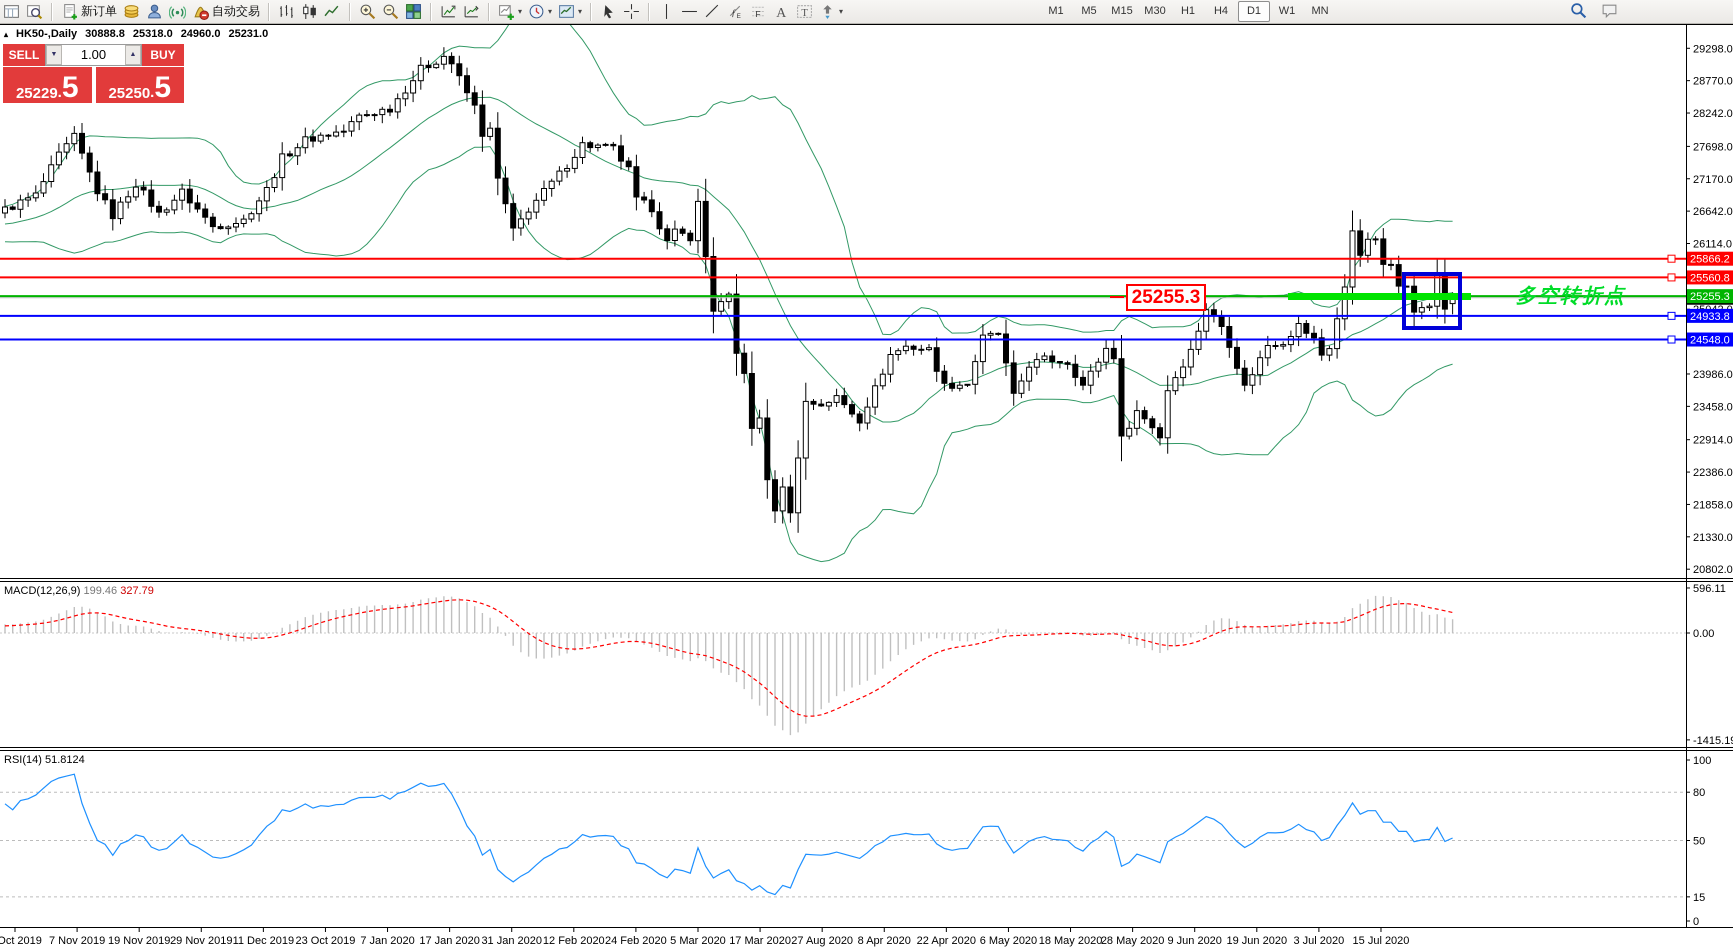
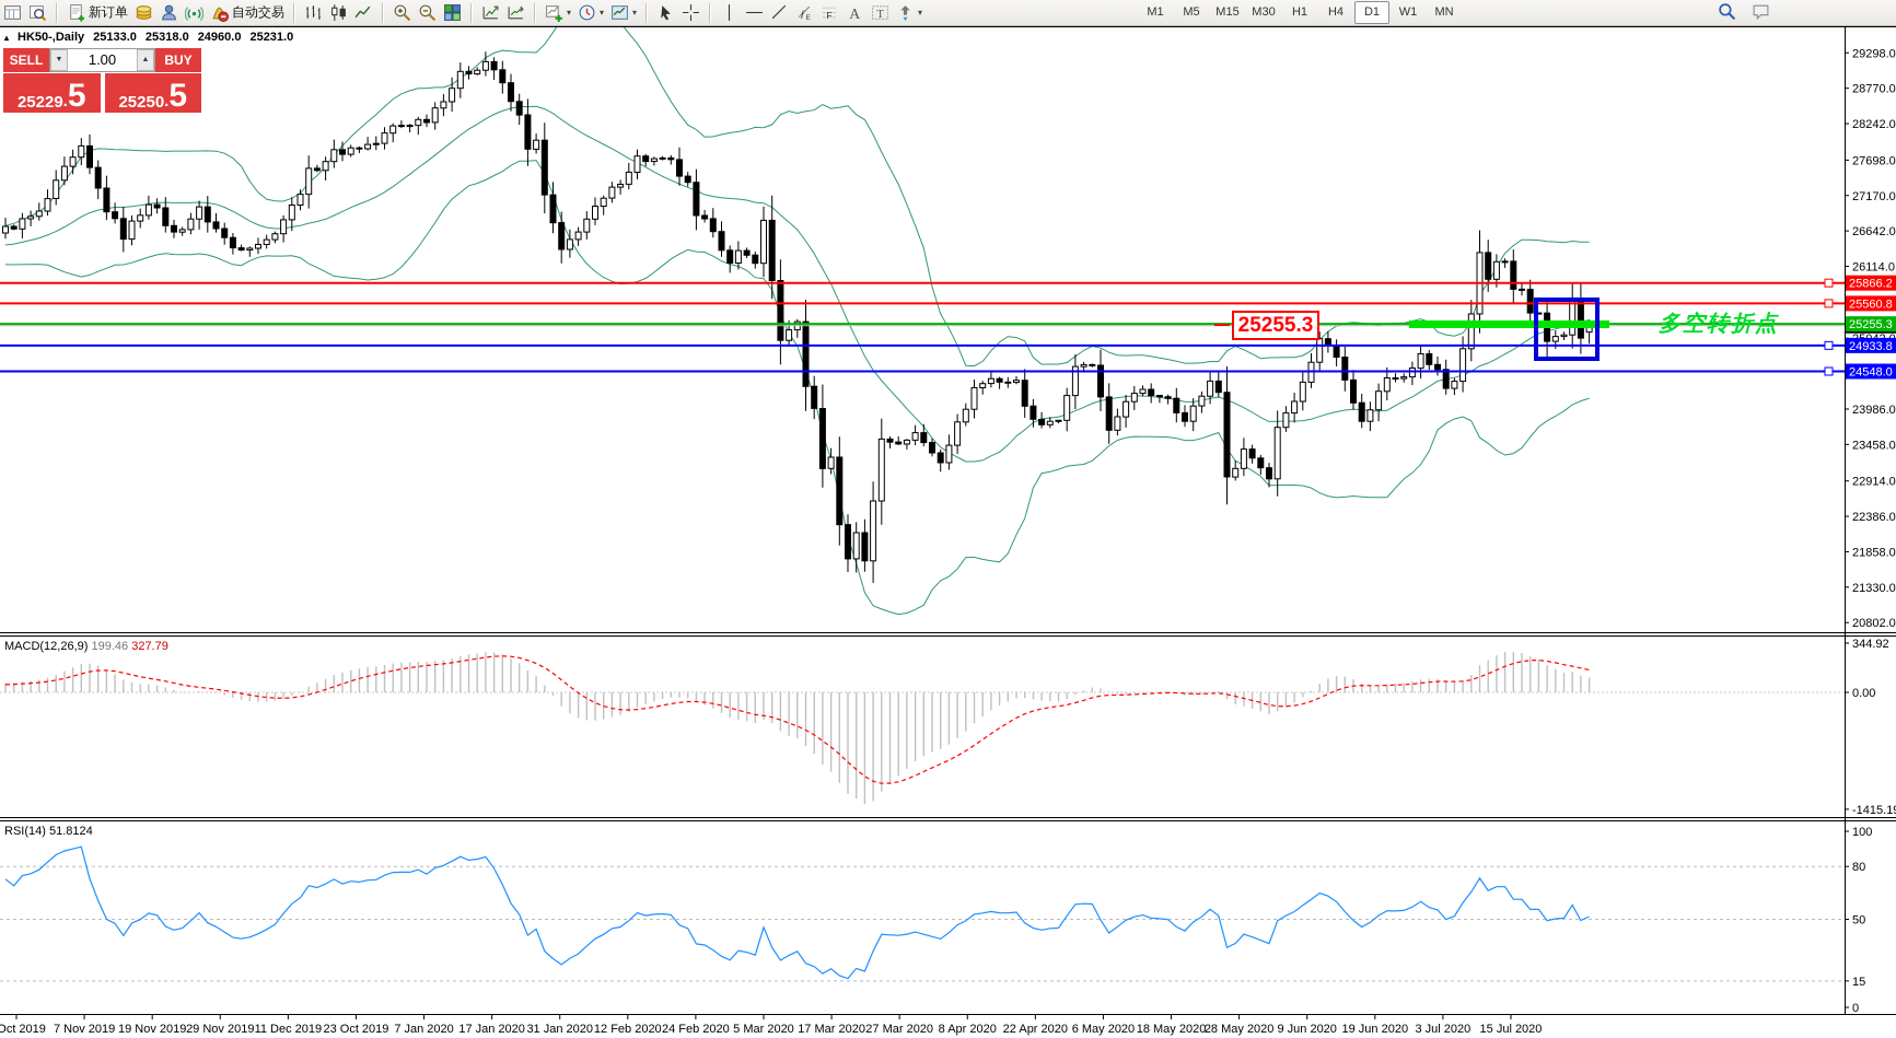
  新订单
  自动交易
  ▾
  ▾
  ▾
  ƒ
  F
  A
  T
  ▾
  M1
  M5
  M15
  M30
  H1
  H4
  D1
  W1
  MN
  29298.0
  28770.0
  28242.0
  27698.0
  27170.0
  26642.0
  26114.0
  23986.0
  23458.0
  22914.0
  22386.0
  21858.0
  21330.0
  20802.0
  24548.0
  24933.8
  25255.3
  25560.8
  25866.2
- 596.11
+ 344.92
  0.00
  -1415.1
  100
  80
  50
  15
  0
  Oct 2019
  7 Nov 2019
  19 Nov 2019
  29 Nov 2019
  11 Dec 2019
  23 Oct 2019
  7 Jan 2020
  17 Jan 2020
  31 Jan 2020
  12 Feb 2020
  24 Feb 2020
  5 Mar 2020
  17 Mar 2020
- 27 Aug 2020
+ 27 Mar 2020
  8 Apr 2020
  22 Apr 2020
  6 May 2020
  18 May 2020
  28 May 2020
  9 Jun 2020
  19 Jun 2020
  3 Jul 2020
  15 Jul 2020
  ▴
  HK50-,Daily
- 30888.8
+ 25133.0
  25318.0
  24960.0
  25231.0
  SELL
  1.00
  BUY
  25229
  .
  5
  25250
  .
  5
  25255.3
  多空转折点
  MACD(12,26,9) 199.46 327.79
  RSI(14) 51.8124
